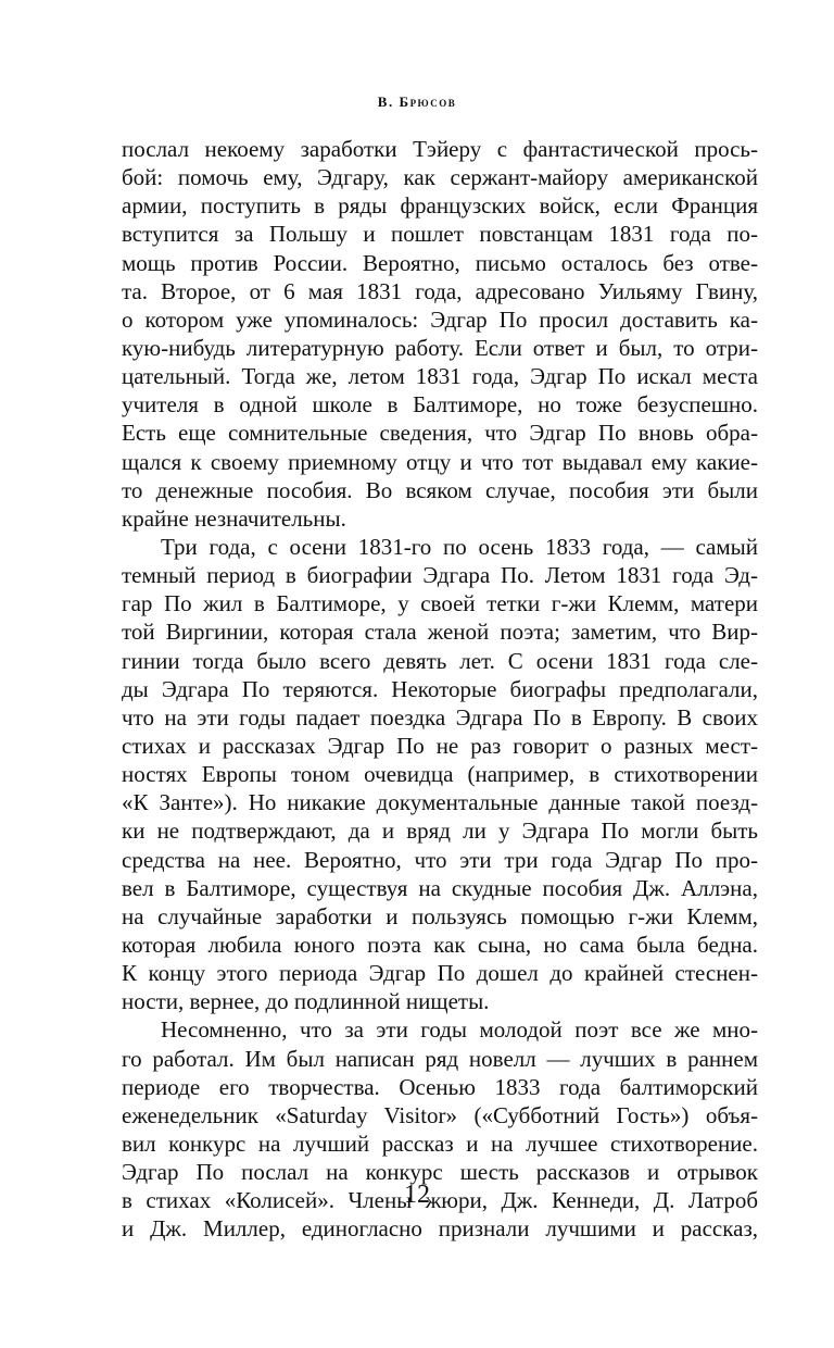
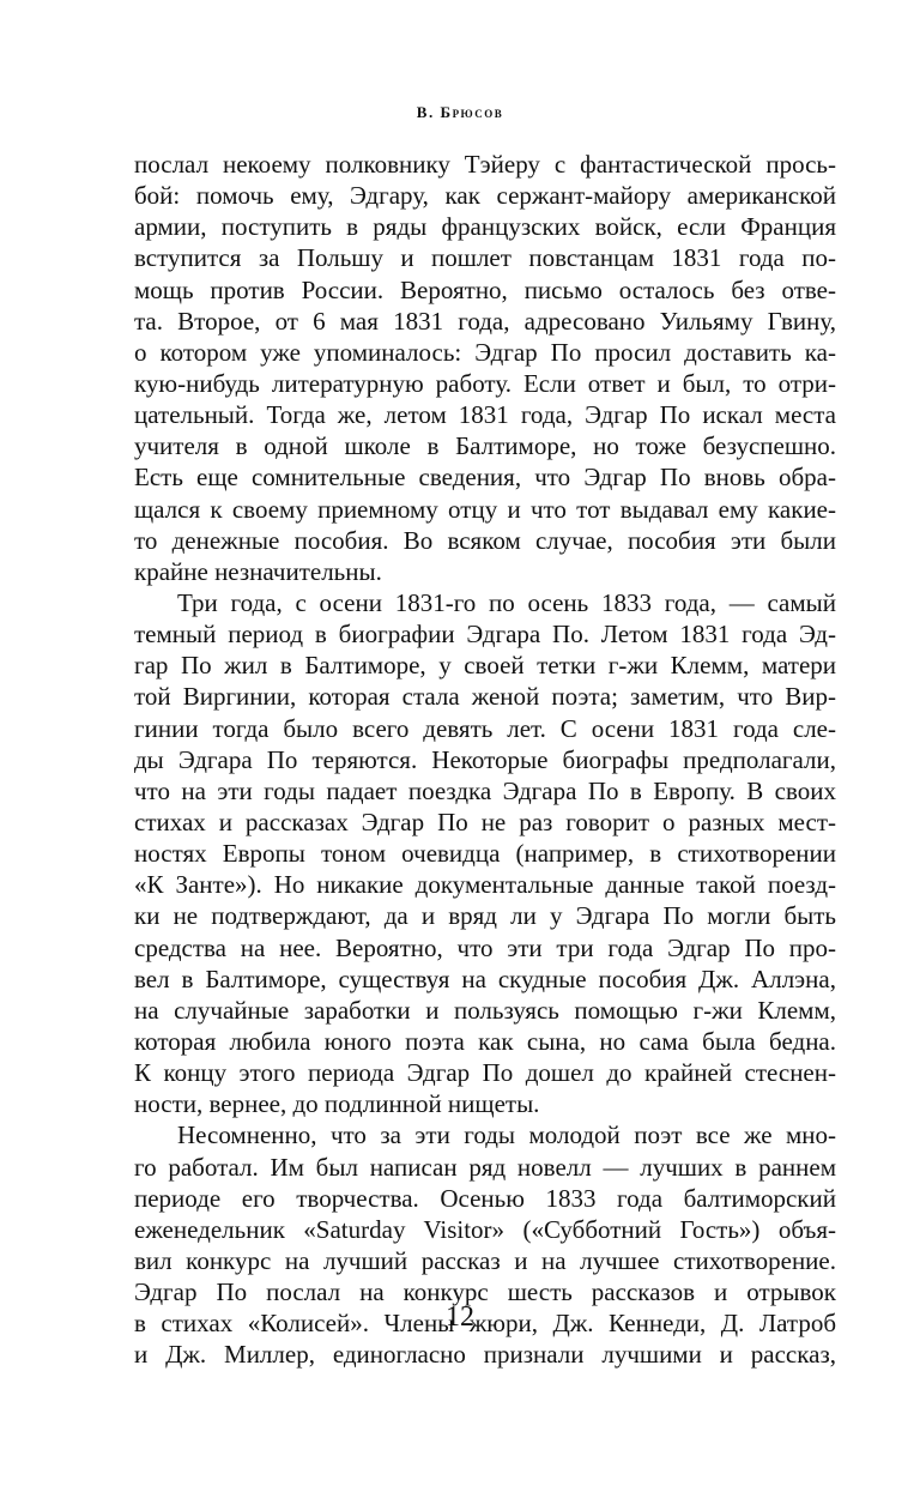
  В. Брюсов
- послал некоему заработки Тэйеру с фантастической прось-
+ послал некоему полковнику Тэйеру с фантастической прось-
  бой: помочь ему, Эдгару, как сержант-майору американской
  армии, поступить в ряды французских войск, если Франция
  вступится за Польшу и пошлет повстанцам 1831 года по-
  мощь против России. Вероятно, письмо осталось без отве-
  та. Второе, от 6 мая 1831 года, адресовано Уильяму Гвину,
  о котором уже упоминалось: Эдгар По просил доставить ка-
  кую-нибудь литературную работу. Если ответ и был, то отри-
  цательный. Тогда же, летом 1831 года, Эдгар По искал места
  учителя в одной школе в Балтиморе, но тоже безуспешно.
  Есть еще сомнительные сведения, что Эдгар По вновь обра-
  щался к своему приемному отцу и что тот выдавал ему какие-
  то денежные пособия. Во всяком случае, пособия эти были
  крайне незначительны.
  Три года, с осени 1831-го по осень 1833 года, — самый
  темный период в биографии Эдгара По. Летом 1831 года Эд-
  гар По жил в Балтиморе, у своей тетки г-жи Клемм, матери
  той Виргинии, которая стала женой поэта; заметим, что Вир-
  гинии тогда было всего девять лет. С осени 1831 года сле-
  ды Эдгара По теряются. Некоторые биографы предполагали,
  что на эти годы падает поездка Эдгара По в Европу. В своих
  стихах и рассказах Эдгар По не раз говорит о разных мест-
  ностях Европы тоном очевидца (например, в стихотворении
  «К Занте»). Но никакие документальные данные такой поезд-
  ки не подтверждают, да и вряд ли у Эдгара По могли быть
  средства на нее. Вероятно, что эти три года Эдгар По про-
  вел в Балтиморе, существуя на скудные пособия Дж. Аллэна,
  на случайные заработки и пользуясь помощью г-жи Клемм,
  которая любила юного поэта как сына, но сама была бедна.
  К концу этого периода Эдгар По дошел до крайней стеснен-
  ности, вернее, до подлинной нищеты.
  Несомненно, что за эти годы молодой поэт все же мно-
  го работал. Им был написан ряд новелл — лучших в раннем
  периоде его творчества. Осенью 1833 года балтиморский
  еженедельник «Saturday Visitor» («Субботний Гость») объя-
  вил конкурс на лучший рассказ и на лучшее стихотворение.
  Эдгар По послал на конкурс шесть рассказов и отрывок
  в стихах «Колисей». Члены жюри, Дж. Кеннеди, Д. Латроб
  и Дж. Миллер, единогласно признали лучшими и рассказ,
  12
